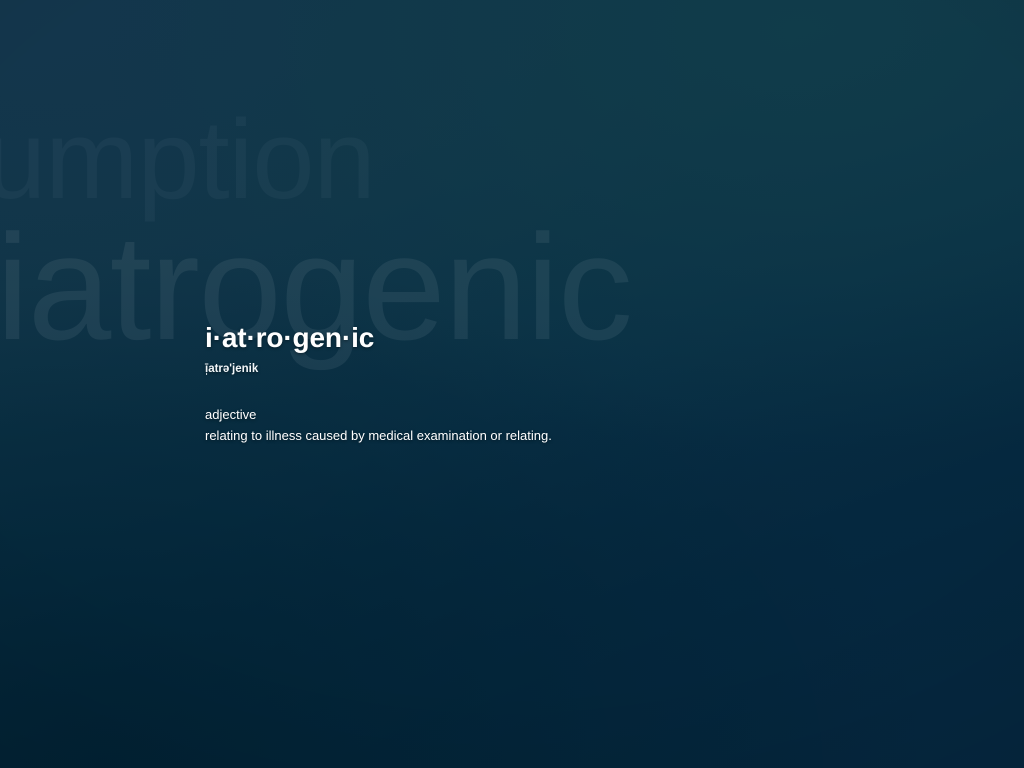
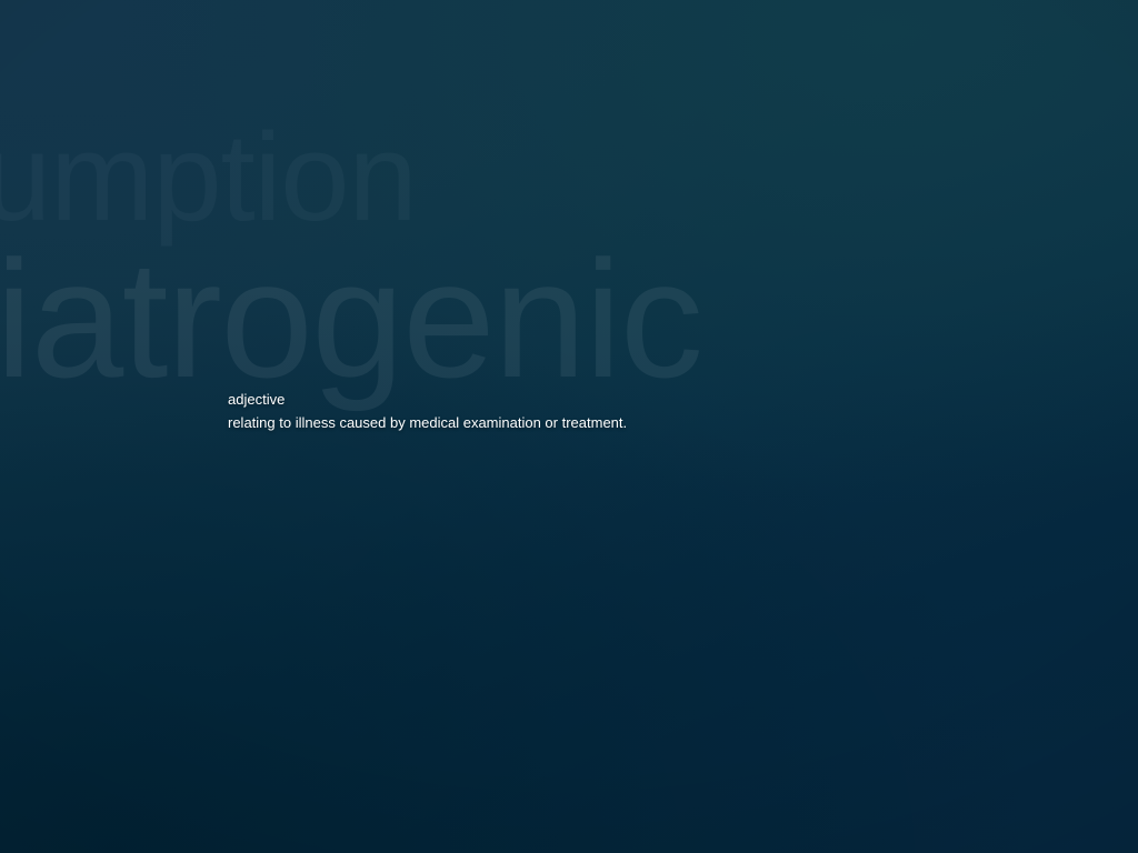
- i·at·ro·gen·ic
- ī̩atrə'jenik
  adjective
- relating to illness caused by medical examination or relating.
+ relating to illness caused by medical examination or treatment.
